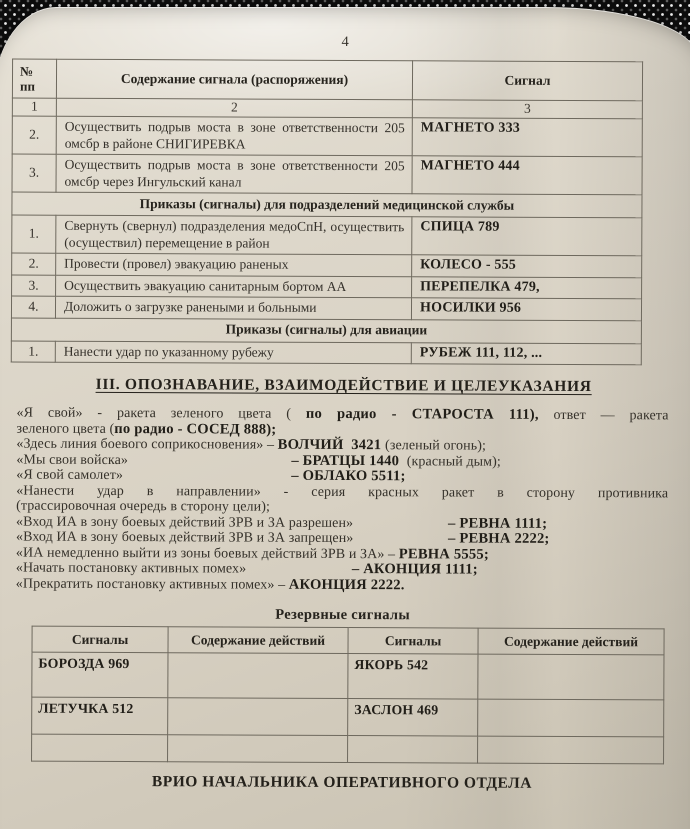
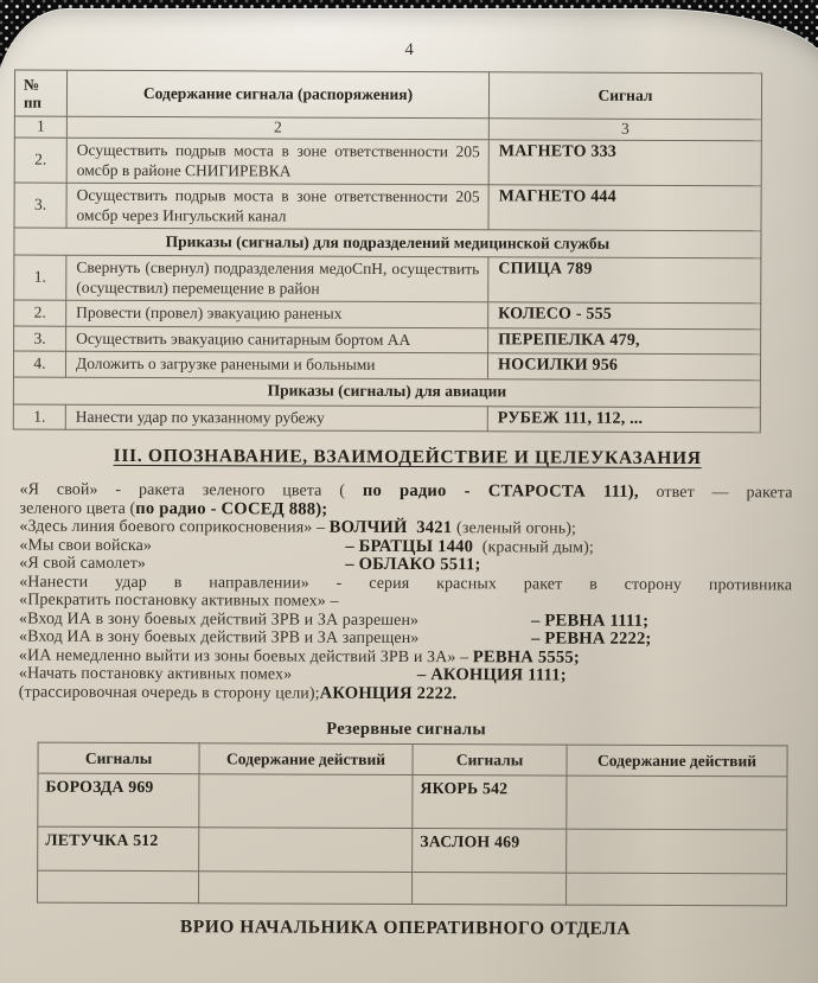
  4
  № пп	Содержание сигнала (распоряжения)	Сигнал
  1	2	3
  2.	Осуществить подрыв моста в зоне ответственности 205 омсбр в районе СНИГИРЕВКА	МАГНЕТО 333
  3.	Осуществить подрыв моста в зоне ответственности 205 омсбр через Ингульский канал	МАГНЕТО 444
  Приказы (сигналы) для подразделений медицинской службы
  1.	Свернуть (свернул) подразделения медоСпН, осуществить (осуществил) перемещение в район	СПИЦА 789
  2.	Провести (провел) эвакуацию раненых	КОЛЕСО - 555
  3.	Осуществить эвакуацию санитарным бортом АА	ПЕРЕПЕЛКА 479,
  4.	Доложить о загрузке ранеными и больными	НОСИЛКИ 956
  Приказы (сигналы) для авиации
  1.	Нанести удар по указанному рубежу	РУБЕЖ 111, 112, ...
  III. ОПОЗНАВАНИЕ, ВЗАИМОДЕЙСТВИЕ И ЦЕЛЕУКАЗАНИЯ
  «Я свой» - ракета зеленого цвета ( по радио - СТАРОСТА 111), ответ — ракета
  зеленого цвета (по радио - СОСЕД 888);
  «Здесь линия боевого соприкосновения» – ВОЛЧИЙ 3421 (зеленый огонь);
  «Мы свои войска»
  – БРАТЦЫ 1440 (красный дым);
  «Я свой самолет»
  – ОБЛАКО 5511;
  «Нанести удар в направлении» - серия красных ракет в сторону противника
- (трассировочная очередь в сторону цели);
+ «Прекратить постановку активных помех» –
  «Вход ИА в зону боевых действий ЗРВ и ЗА разрешен»
  – РЕВНА 1111;
  «Вход ИА в зону боевых действий ЗРВ и ЗА запрещен»
  – РЕВНА 2222;
  «ИА немедленно выйти из зоны боевых действий ЗРВ и ЗА» – РЕВНА 5555;
  «Начать постановку активных помех»
  – АКОНЦИЯ 1111;
- «Прекратить постановку активных помех» – АКОНЦИЯ 2222.
+ (трассировочная очередь в сторону цели);АКОНЦИЯ 2222.
  Резервные сигналы
  Сигналы	Содержание действий	Сигналы	Содержание действий
  БОРОЗДА 969		ЯКОРЬ 542
  ЛЕТУЧКА 512		ЗАСЛОН 469
  ВРИО НАЧАЛЬНИКА ОПЕРАТИВНОГО ОТДЕЛА
